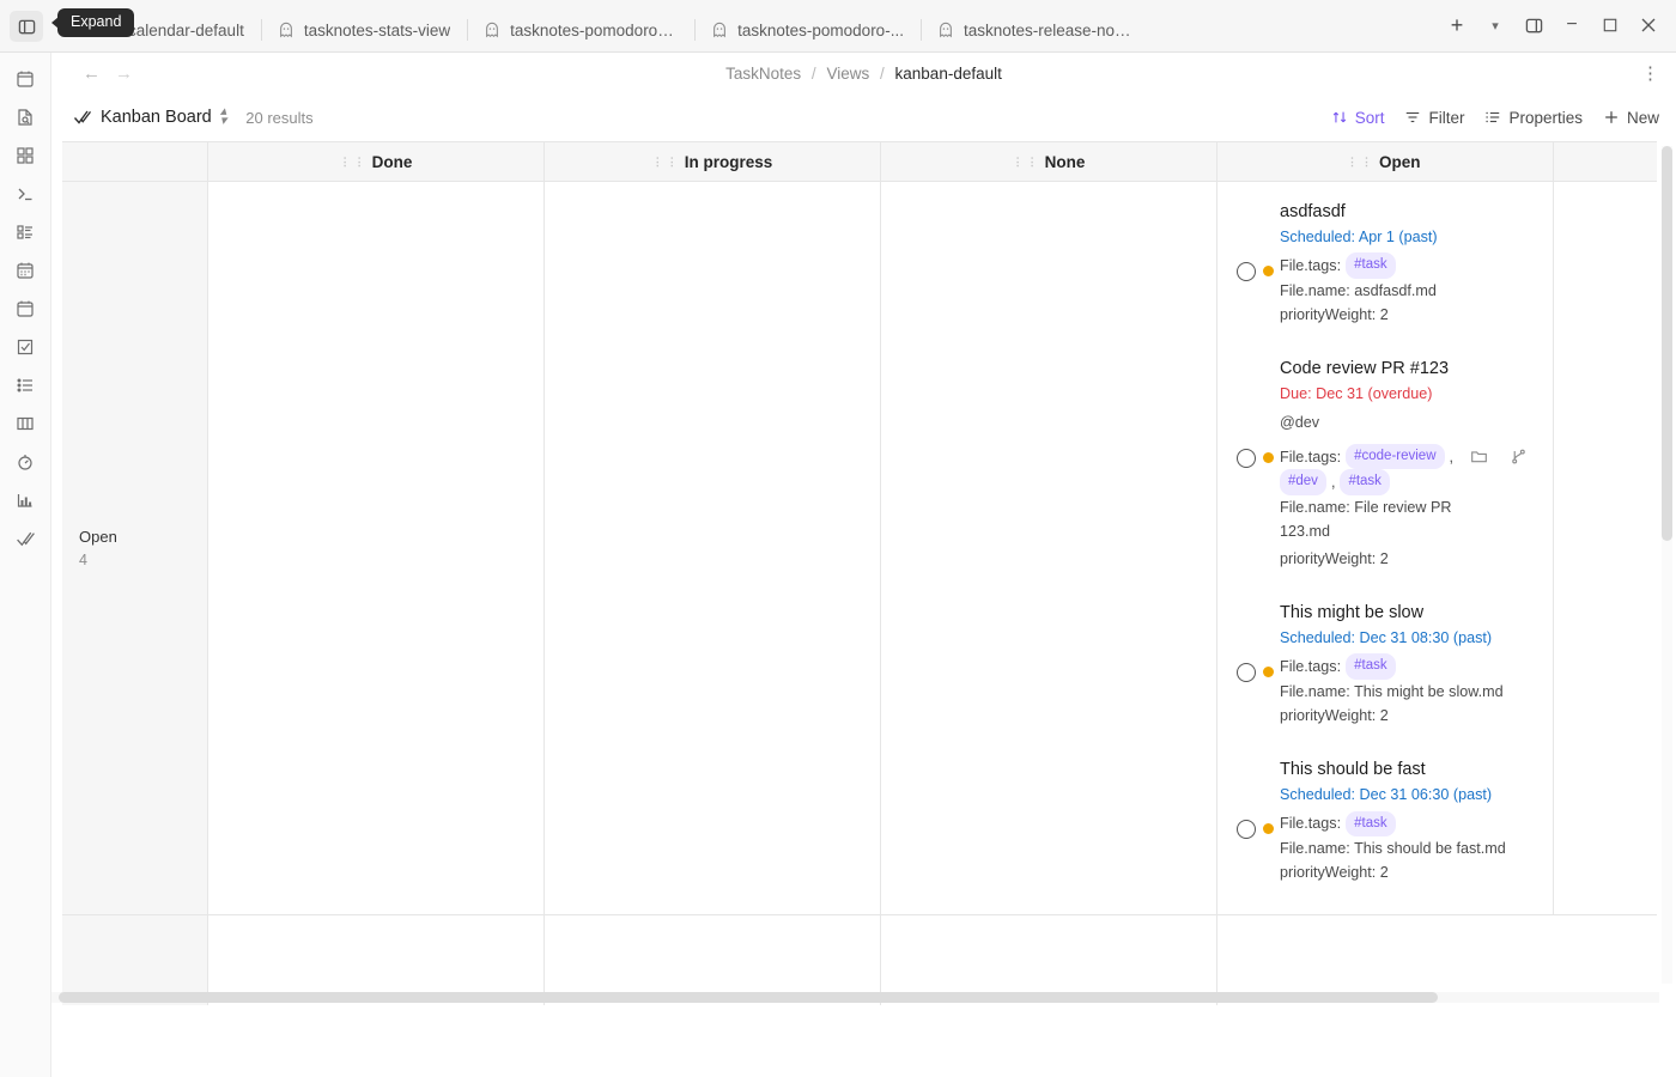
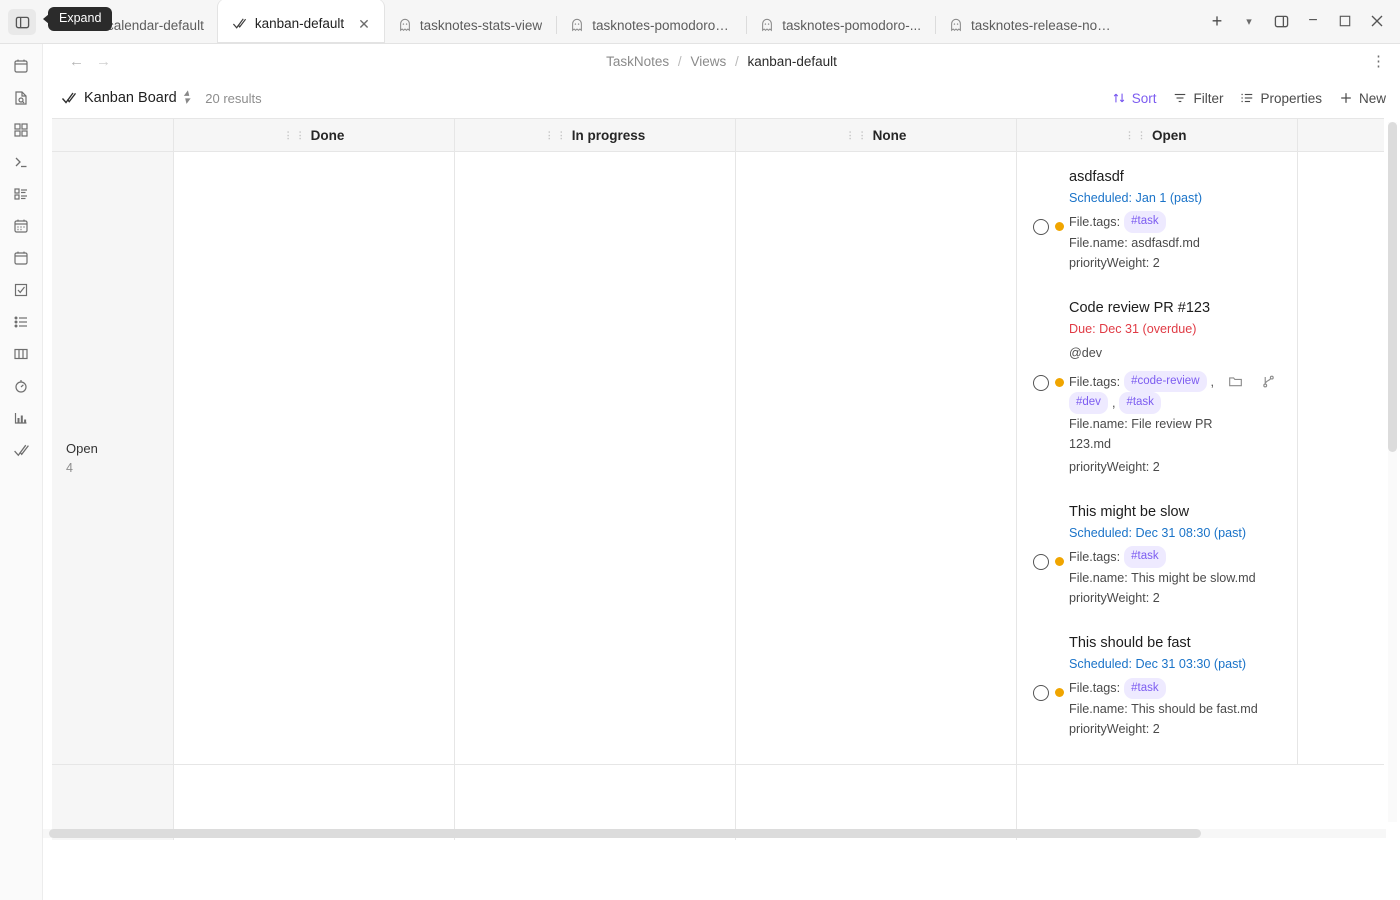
  Expand
  alendar-default
+ kanban-default
+ ✕
  tasknotes-stats-view
  tasknotes-pomodoro-s..
  tasknotes-pomodoro-...
  tasknotes-release-note
  +
  ▾
  −
  ←
  →
  TaskNotes / Views / kanban-default
  ⋮
  Kanban Board
  ▴
  ▾
  20 results
  Sort
  Filter
  Properties
  New
  ⋮
  ⋮
  Done
  ⋮
  ⋮
  In progress
  ⋮
  ⋮
  None
  ⋮
  ⋮
  Open
  Open
  4
  asdfasdf
- Scheduled: Apr 1 (past)
+ Scheduled: Jan 1 (past)
  File.tags:
  #task
  File.name: asdfasdf.md
  priorityWeight: 2
  Code review PR #123
  Due: Dec 31 (overdue)
  @dev
  File.tags:
  #code-review
  ,
  #dev
  ,
  #task
  File.name: File review PR 123.md
  priorityWeight: 2
  This might be slow
  Scheduled: Dec 31 08:30 (past)
  File.tags:
  #task
  File.name: This might be slow.md
  priorityWeight: 2
  This should be fast
- Scheduled: Dec 31 06:30 (past)
+ Scheduled: Dec 31 03:30 (past)
  File.tags:
  #task
  File.name: This should be fast.md
  priorityWeight: 2
